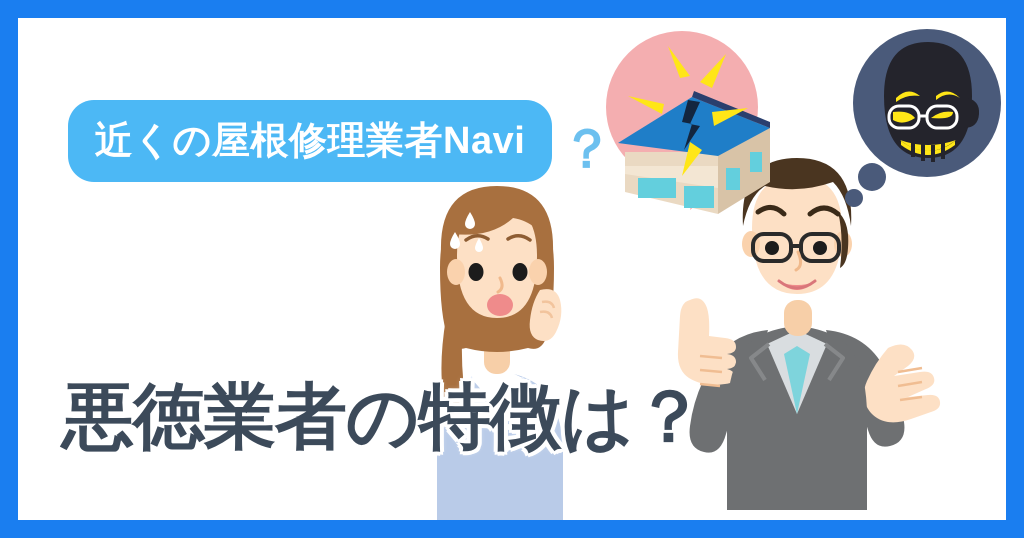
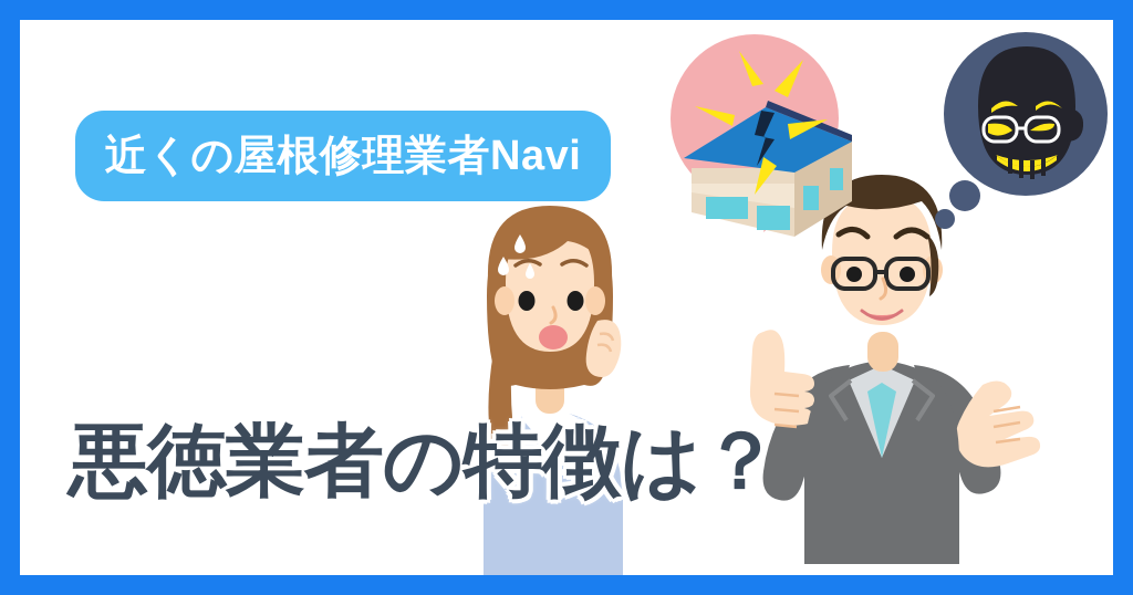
  近くの屋根修理業者Navi
- ？
  悪徳業者の特徴は？
